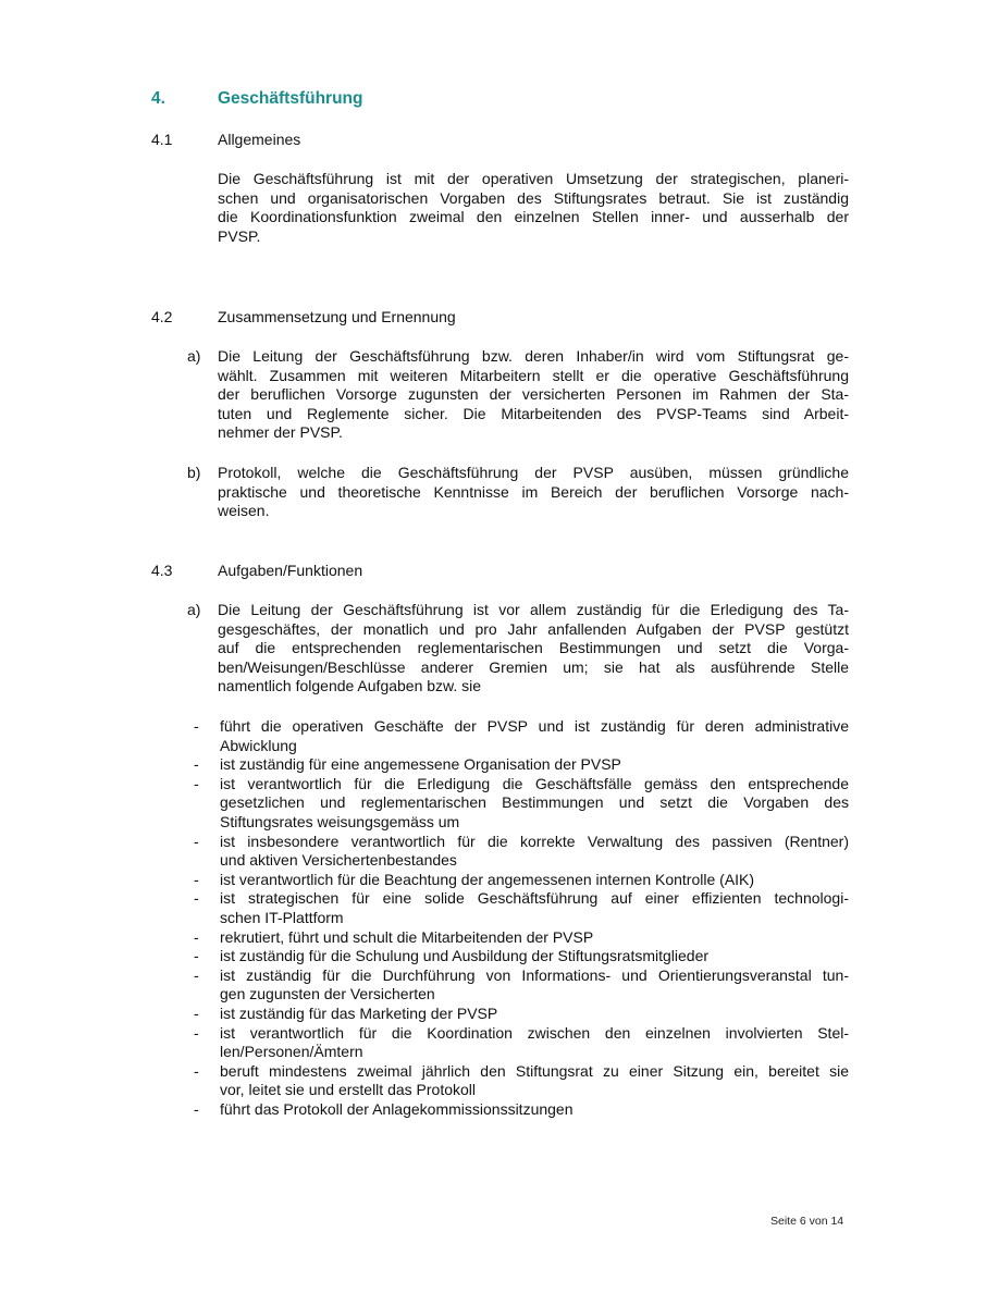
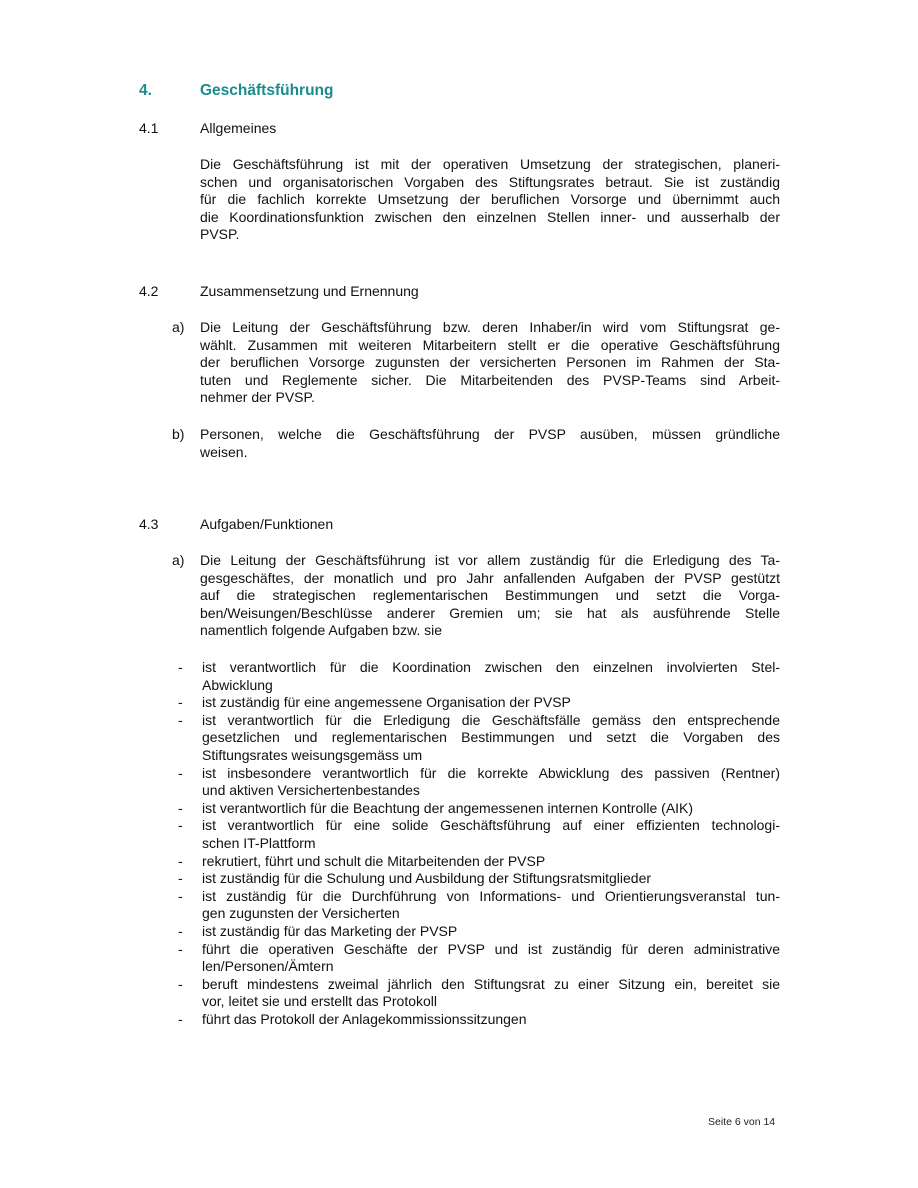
  4.
  Geschäftsführung
  4.1
  Allgemeines
  Die Geschäftsführung ist mit der operativen Umsetzung der strategischen, planeri-
  schen und organisatorischen Vorgaben des Stiftungsrates betraut. Sie ist zuständig
+ für die fachlich korrekte Umsetzung der beruflichen Vorsorge und übernimmt auch
- die Koordinationsfunktion zweimal den einzelnen Stellen inner- und ausserhalb der
+ die Koordinationsfunktion zwischen den einzelnen Stellen inner- und ausserhalb der
  PVSP.
  4.2
  Zusammensetzung und Ernennung
  a)
  Die Leitung der Geschäftsführung bzw. deren Inhaber/in wird vom Stiftungsrat ge-
  wählt. Zusammen mit weiteren Mitarbeitern stellt er die operative Geschäftsführung
  der beruflichen Vorsorge zugunsten der versicherten Personen im Rahmen der Sta-
  tuten und Reglemente sicher. Die Mitarbeitenden des PVSP-Teams sind Arbeit-
  nehmer der PVSP.
  b)
- Protokoll, welche die Geschäftsführung der PVSP ausüben, müssen gründliche
+ Personen, welche die Geschäftsführung der PVSP ausüben, müssen gründliche
- praktische und theoretische Kenntnisse im Bereich der beruflichen Vorsorge nach-
  weisen.
  4.3
  Aufgaben/Funktionen
  a)
  Die Leitung der Geschäftsführung ist vor allem zuständig für die Erledigung des Ta-
  gesgeschäftes, der monatlich und pro Jahr anfallenden Aufgaben der PVSP gestützt
- auf die entsprechenden reglementarischen Bestimmungen und setzt die Vorga-
+ auf die strategischen reglementarischen Bestimmungen und setzt die Vorga-
  ben/Weisungen/Beschlüsse anderer Gremien um; sie hat als ausführende Stelle
  namentlich folgende Aufgaben bzw. sie
  -
- führt die operativen Geschäfte der PVSP und ist zuständig für deren administrative
+ ist verantwortlich für die Koordination zwischen den einzelnen involvierten Stel-
  Abwicklung
  -
  ist zuständig für eine angemessene Organisation der PVSP
  -
  ist verantwortlich für die Erledigung die Geschäftsfälle gemäss den entsprechende
  gesetzlichen und reglementarischen Bestimmungen und setzt die Vorgaben des
  Stiftungsrates weisungsgemäss um
  -
- ist insbesondere verantwortlich für die korrekte Verwaltung des passiven (Rentner)
+ ist insbesondere verantwortlich für die korrekte Abwicklung des passiven (Rentner)
  und aktiven Versichertenbestandes
  -
  ist verantwortlich für die Beachtung der angemessenen internen Kontrolle (AIK)
  -
- ist strategischen für eine solide Geschäftsführung auf einer effizienten technologi-
+ ist verantwortlich für eine solide Geschäftsführung auf einer effizienten technologi-
  schen IT-Plattform
  -
  rekrutiert, führt und schult die Mitarbeitenden der PVSP
  -
  ist zuständig für die Schulung und Ausbildung der Stiftungsratsmitglieder
  -
  ist zuständig für die Durchführung von Informations- und Orientierungsveranstal tun-
  gen zugunsten der Versicherten
  -
  ist zuständig für das Marketing der PVSP
  -
- ist verantwortlich für die Koordination zwischen den einzelnen involvierten Stel-
+ führt die operativen Geschäfte der PVSP und ist zuständig für deren administrative
  len/Personen/Ämtern
  -
  beruft mindestens zweimal jährlich den Stiftungsrat zu einer Sitzung ein, bereitet sie
  vor, leitet sie und erstellt das Protokoll
  -
  führt das Protokoll der Anlagekommissionssitzungen
  Seite 6 von 14
